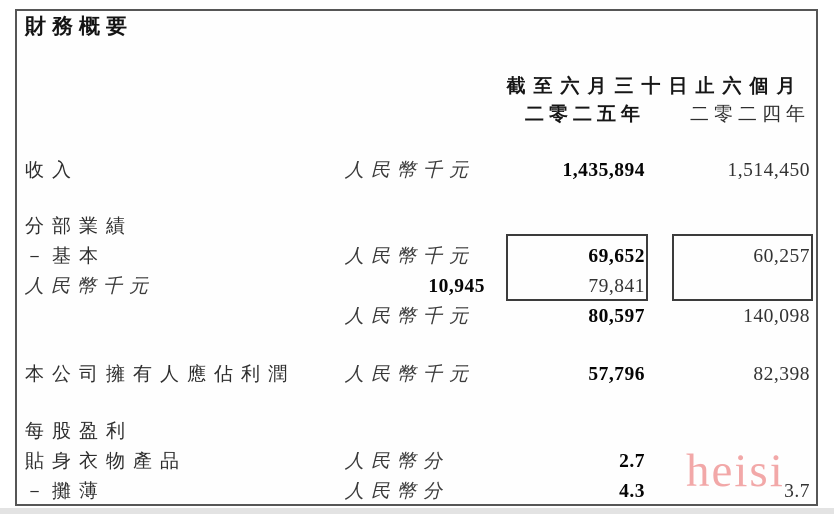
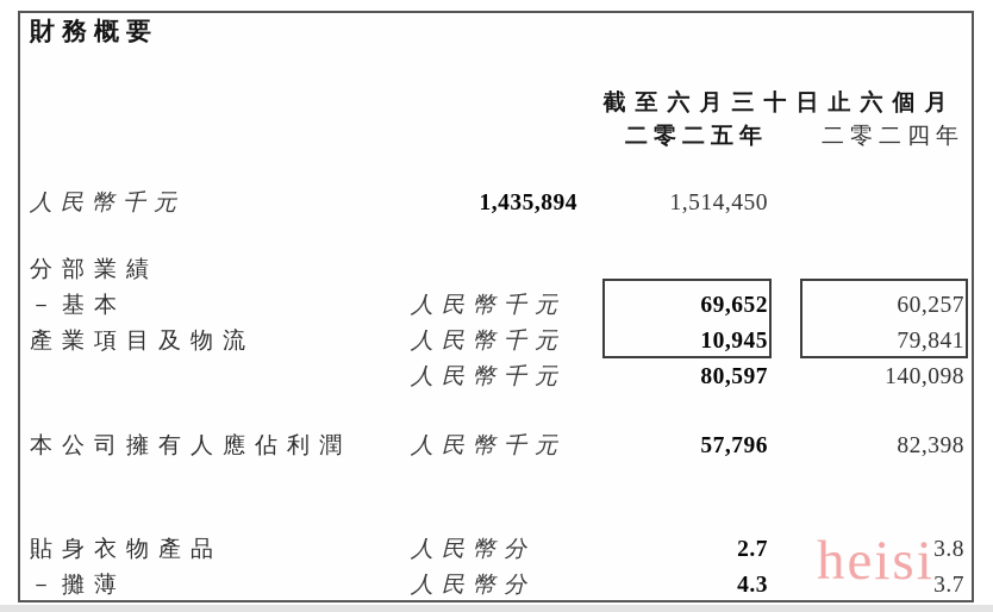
  財務概要
  heisi
  截至六月三十日止六個月
  二零二五年
  二零二四年
- 收入
  人民幣千元
  1,435,894
  1,514,450
  分部業績
  －基本
  人民幣千元
  69,652
  60,257
+ 產業項目及物流
  人民幣千元
  10,945
  79,841
  人民幣千元
  80,597
  140,098
  本公司擁有人應佔利潤
  人民幣千元
  57,796
  82,398
- 每股盈利
  貼身衣物產品
  人民幣分
  2.7
+ 3.8
  －攤薄
  人民幣分
  4.3
  3.7
